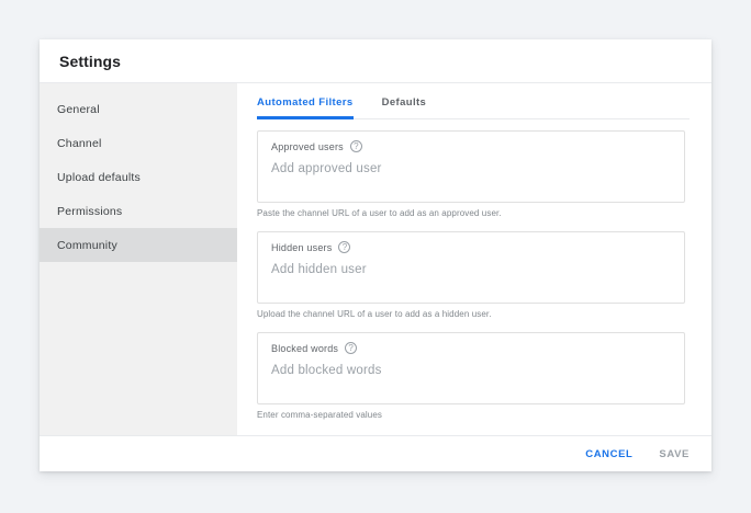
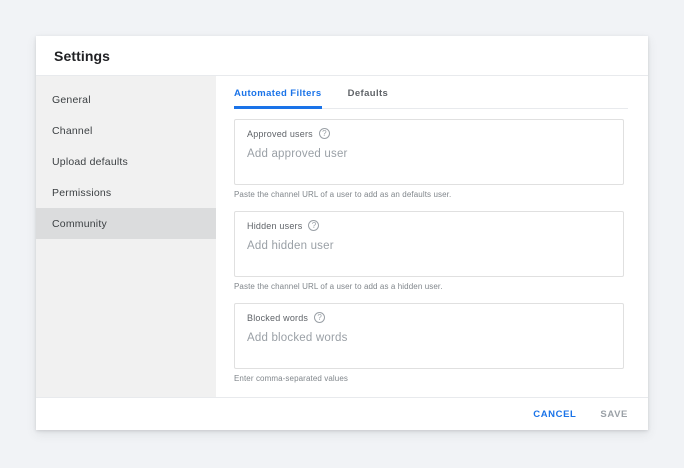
  Settings
  General
  Channel
  Upload defaults
  Permissions
  Community
  Automated Filters
  Defaults
  Approved users
  ?
  Add approved user
- Paste the channel URL of a user to add as an approved user.
+ Paste the channel URL of a user to add as an defaults user.
  Hidden users
  ?
  Add hidden user
- Upload the channel URL of a user to add as a hidden user.
+ Paste the channel URL of a user to add as a hidden user.
  Blocked words
  ?
  Add blocked words
  Enter comma-separated values
  CANCEL
  SAVE
